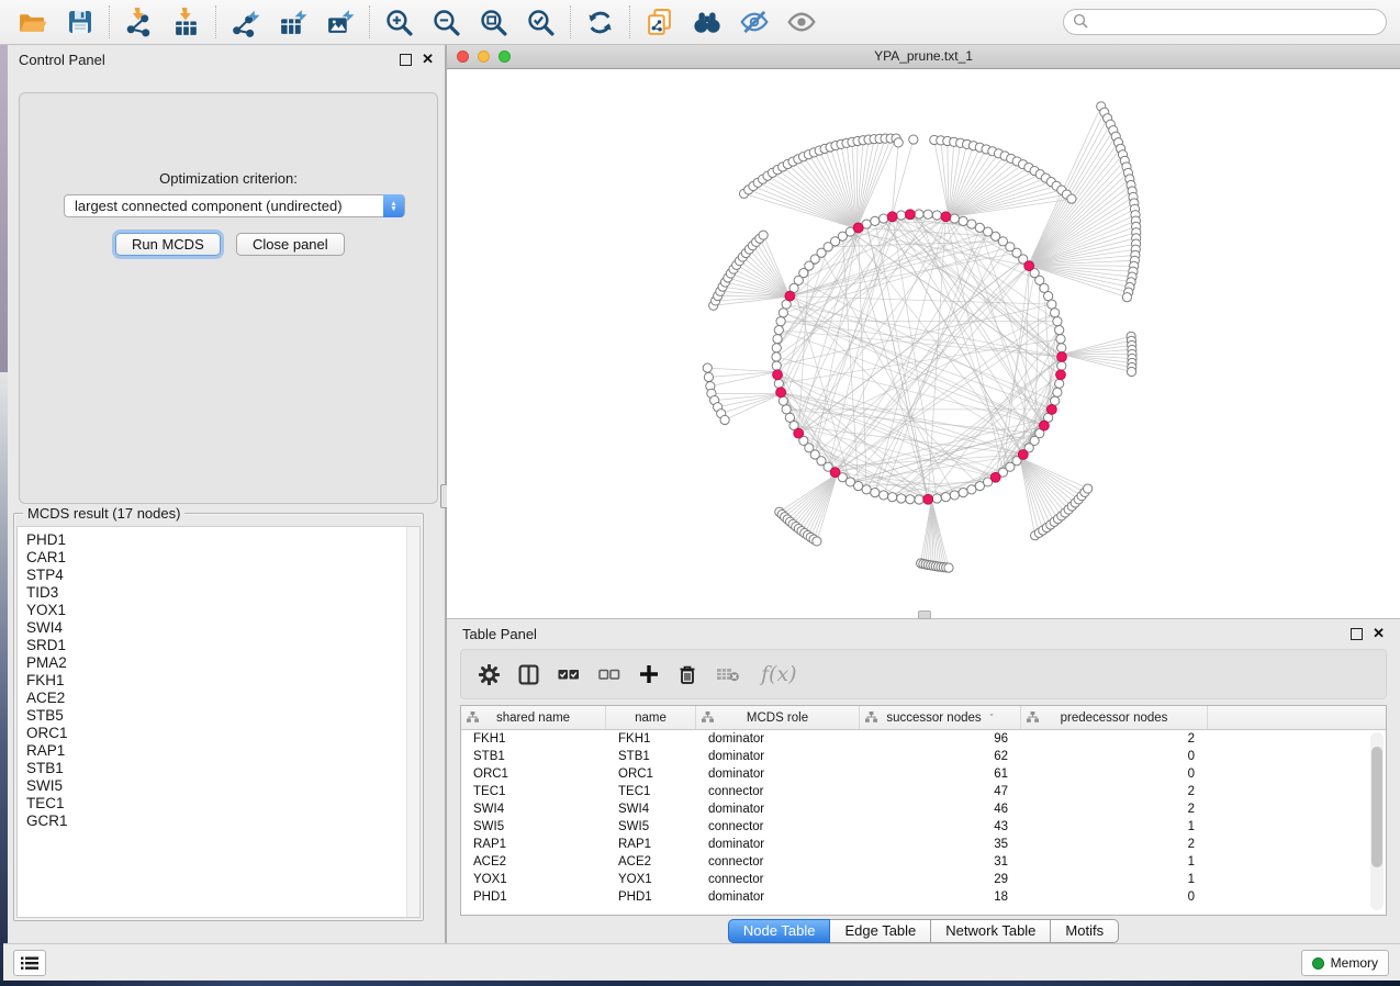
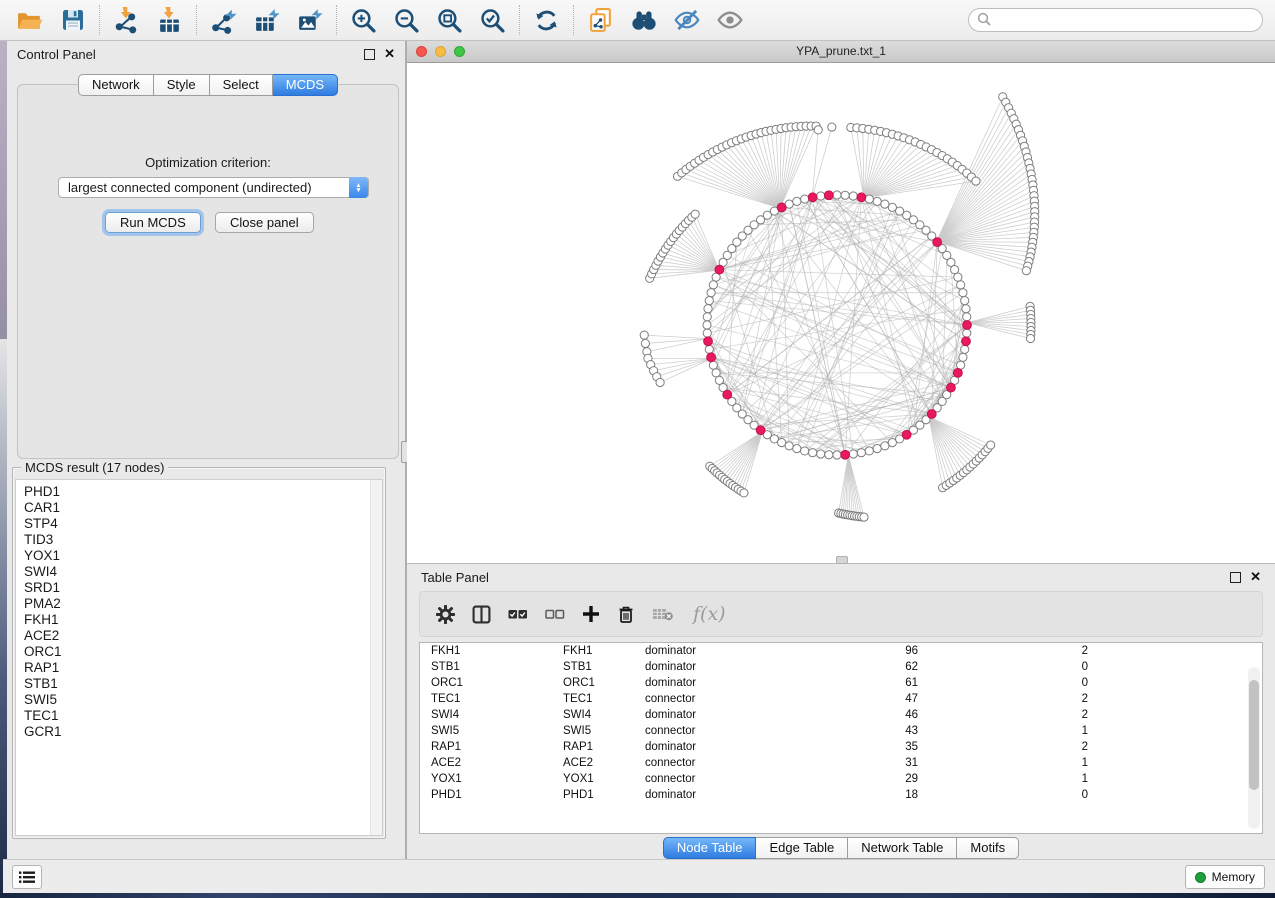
  Control Panel
  ✕
+ Network
+ Style
+ Select
+ MCDS
  Optimization criterion:
  largest connected component (undirected)
  Run MCDS
  Close panel
  MCDS result (17 nodes)
  PHD1
  CAR1
  STP4
  TID3
  YOX1
  SWI4
  SRD1
  PMA2
  FKH1
  ACE2
- STB5
  ORC1
  RAP1
  STB1
  SWI5
  TEC1
  GCR1
  YPA_prune.txt_1
  Table Panel
  ✕
  f(x)
- shared name
- name
- MCDS role
- successor nodes
- ˇ
- predecessor nodes
  FKH1
  FKH1
  dominator
  96
  2
  STB1
  STB1
  dominator
  62
  0
  ORC1
  ORC1
  dominator
  61
  0
  TEC1
  TEC1
  connector
  47
  2
  SWI4
  SWI4
  dominator
  46
  2
  SWI5
  SWI5
  connector
  43
  1
  RAP1
  RAP1
  dominator
  35
  2
  ACE2
  ACE2
  connector
  31
  1
  YOX1
  YOX1
  connector
  29
  1
  PHD1
  PHD1
  dominator
  18
  0
  Node Table
  Edge Table
  Network Table
  Motifs
  Memory
